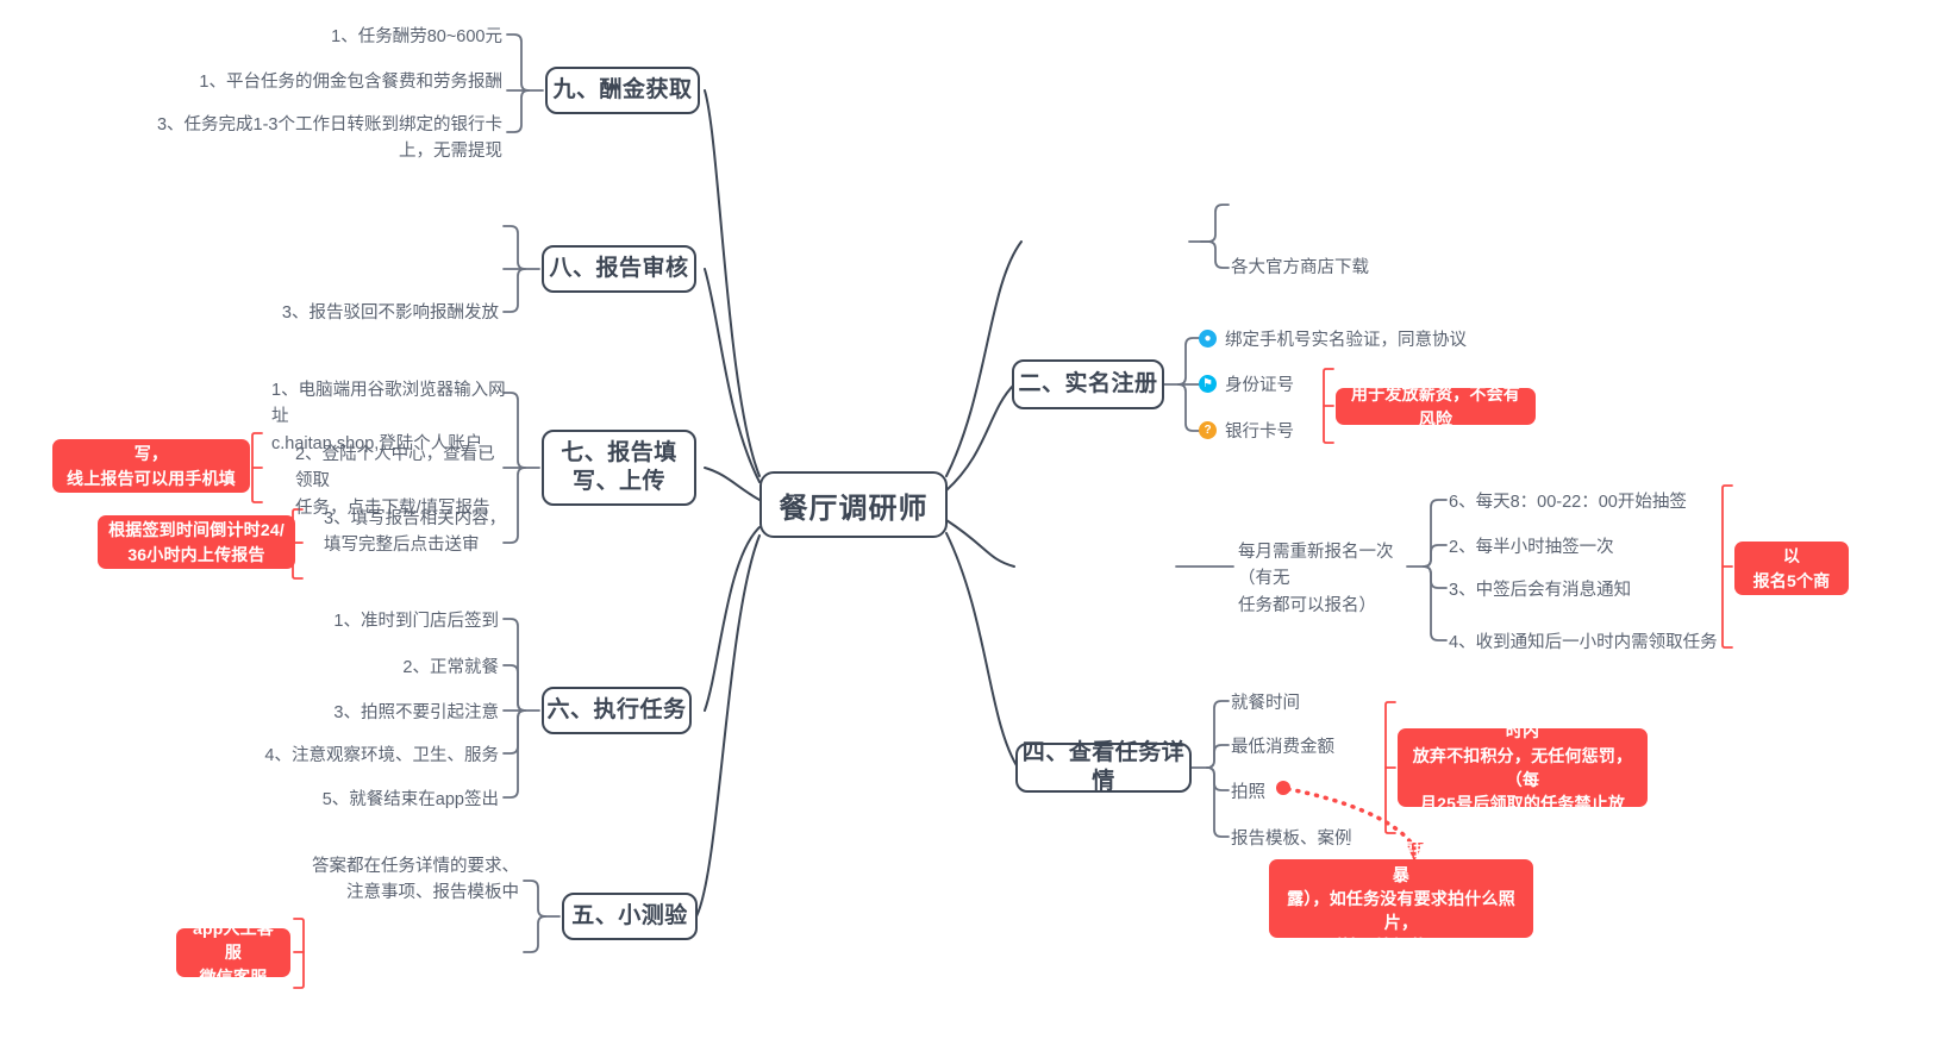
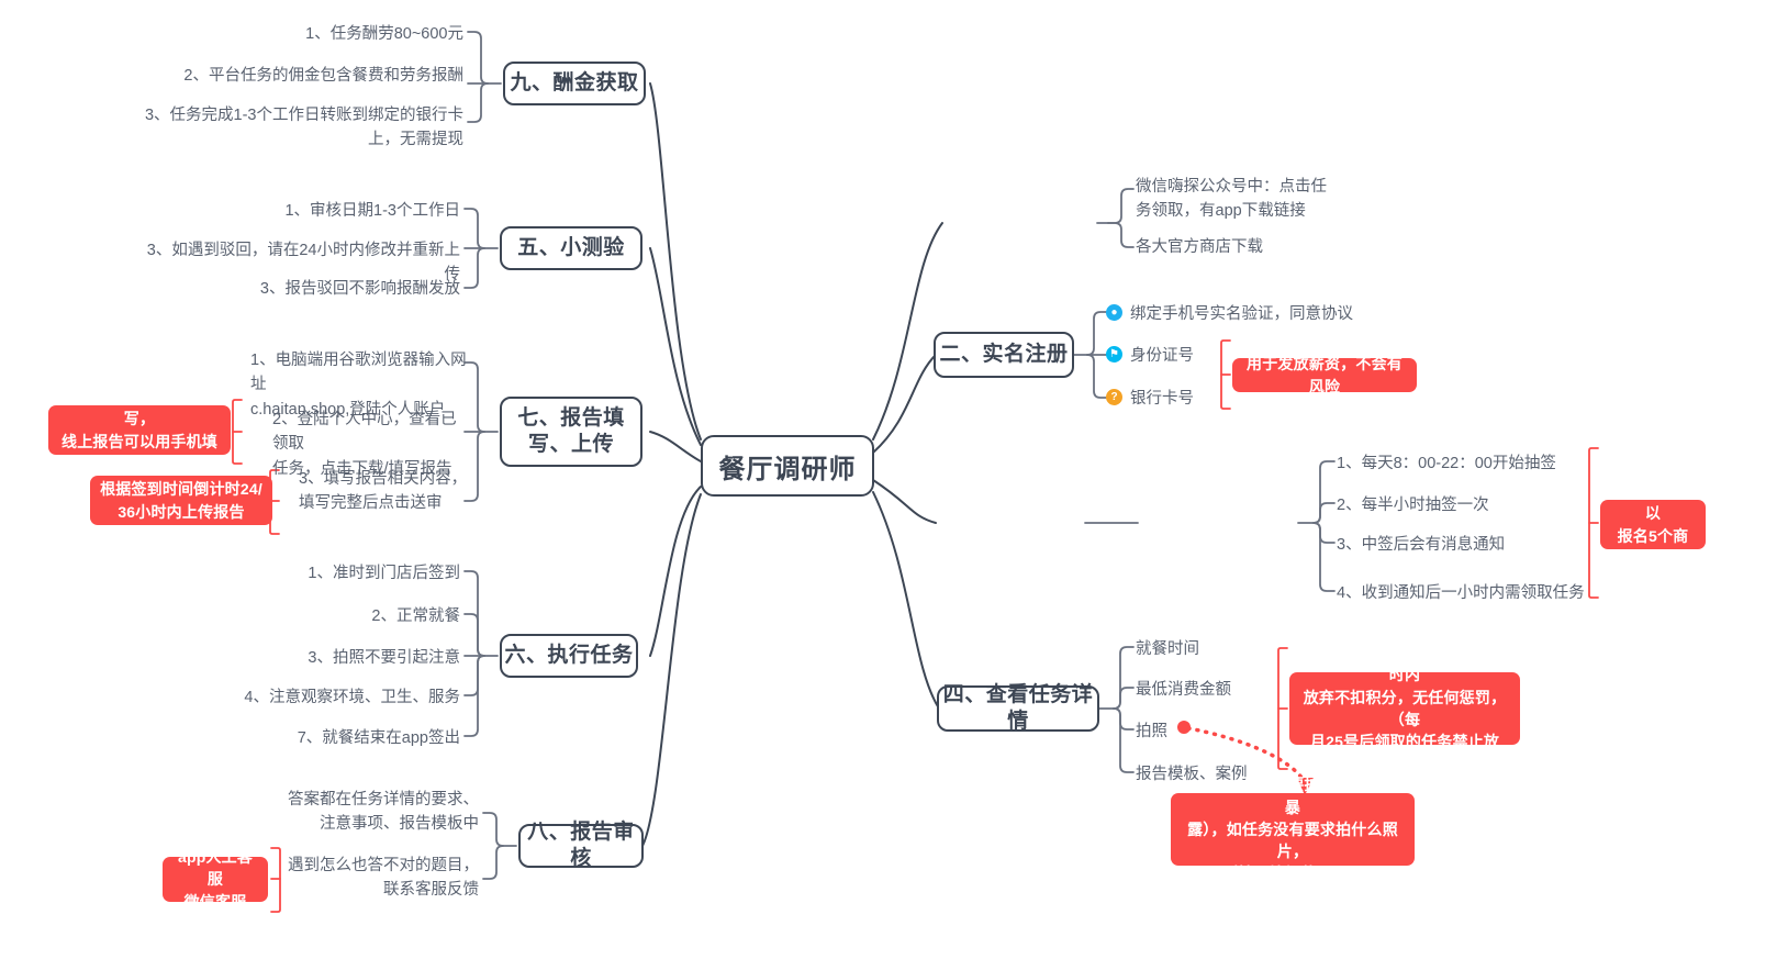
  餐厅调研师
+ 微信嗨探公众号中：点击任
+ 务领取，有app下载链接
  各大官方商店下载
  二、实名注册
  ●
  绑定手机号实名验证，同意协议
  ⚑
  身份证号
  ?
  银行卡号
  用于发放薪资，不会有风险
- 每月需重新报名一次（有无
- 任务都可以报名）
- 6、每天8：00-22：00开始抽签
+ 1、每天8：00-22：00开始抽签
  2、每半小时抽签一次
  3、中签后会有消息通知
  4、收到通知后一小时内需领取任务
  报名5个商圈
  四、查看任务详情
  就餐时间
  最低消费金额
  拍照
  报告模板、案例
  放弃不扣积分，无任何惩罚，（每
  月25号后领取的任务禁止放
  一般6-8张（不要拍几十张容易暴
  露），如任务没有要求拍什么照片，
  则拍环境加菜品即可
- 五、小测验
+ 八、报告审核
  答案都在任务详情的要求、
  注意事项、报告模板中
+ 遇到怎么也答不对的题目，
+ 联系客服反馈
  app人工客服
  微信客服
  六、执行任务
  1、准时到门店后签到
  2、正常就餐
  3、拍照不要引起注意
  4、注意观察环境、卫生、服务
- 5、就餐结束在app签出
+ 7、就餐结束在app签出
  七、报告填 写、上传
  1、电脑端用谷歌浏览器输入网址
  c.haitan.shop,登陆个人账户
  2、登陆个人中心，查看已领取
  任务，点击下载/填写报告
  3、填写报告相关内容，
  填写完整后点击送审
  线上报告可以用手机填写
  根据签到时间倒计时24/
  36小时内上传报告
- 八、报告审核
+ 五、小测验
+ 1、审核日期1-3个工作日
+ 3、如遇到驳回，请在24小时内修改并重新上传
  3、报告驳回不影响报酬发放
  九、酬金获取
  1、任务酬劳80~600元
- 1、平台任务的佣金包含餐费和劳务报酬
+ 2、平台任务的佣金包含餐费和劳务报酬
  3、任务完成1-3个工作日转账到绑定的银行卡
  上，无需提现
